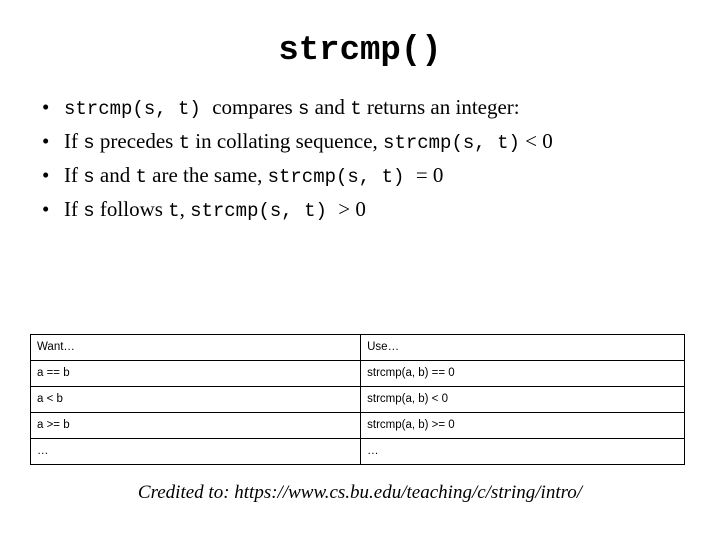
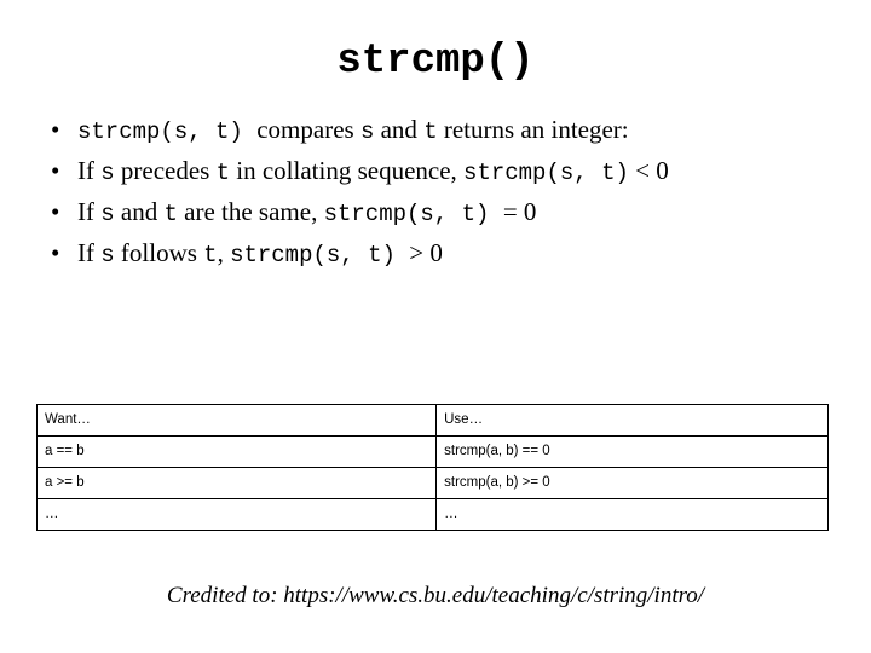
  strcmp()
  •
  strcmp(s, t) compares s and t returns an integer:
  •
  If s precedes t in collating sequence, strcmp(s, t) < 0
  •
  If s and t are the same, strcmp(s, t) = 0
  •
  If s follows t, strcmp(s, t) > 0
  Want…	Use…
  a == b	strcmp(a, b) == 0
- a < b	strcmp(a, b) < 0
  a >= b	strcmp(a, b) >= 0
  …	…
  Credited to: https://www.cs.bu.edu/teaching/c/string/intro/
